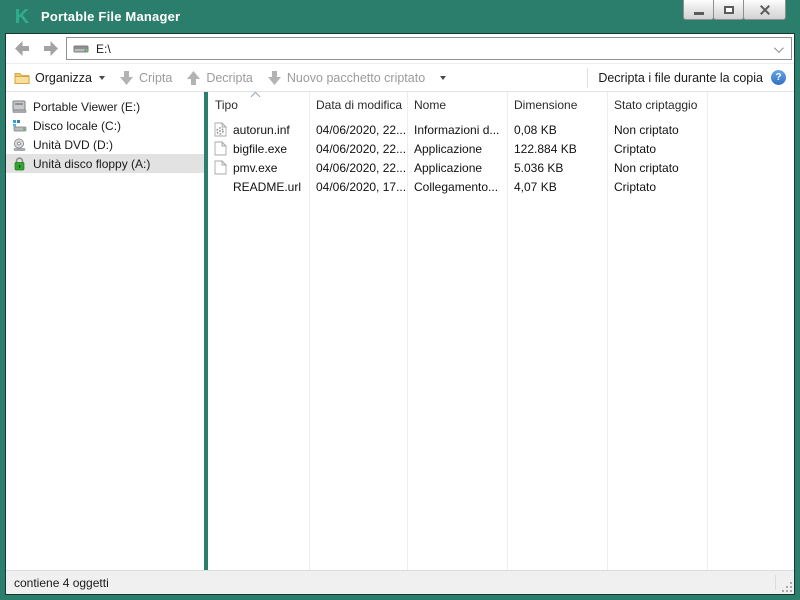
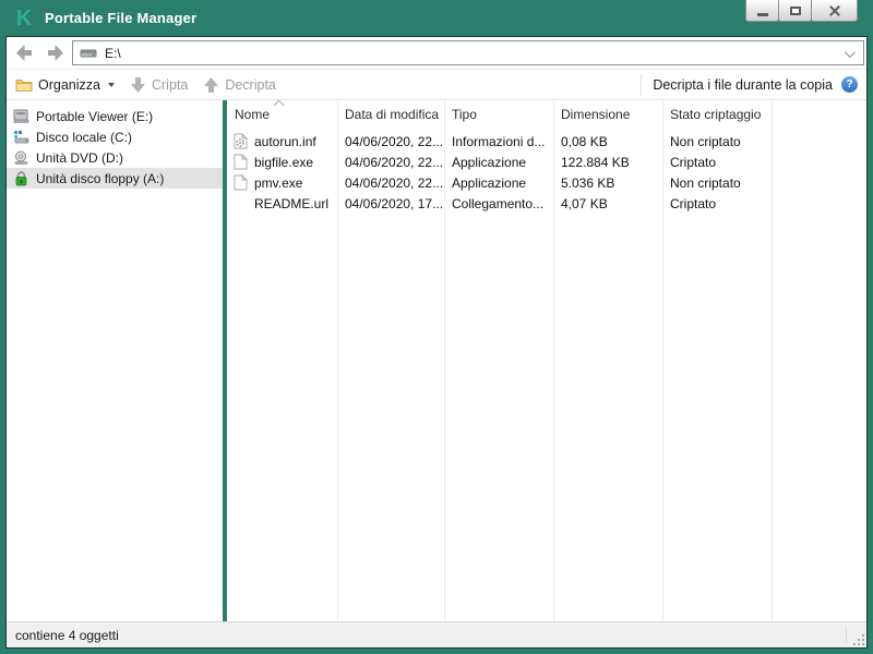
  K
  Portable File Manager
  E:\
  Organizza
  Cripta
  Decripta
- Nuovo pacchetto criptato
  Decripta i file durante la copia
  ?
  Portable Viewer (E:)
  Disco locale (C:)
  Unità DVD (D:)
  Unità disco floppy (A:)
- Tipo
+ Nome
  Data di modifica
- Nome
+ Tipo
  Dimensione
  Stato criptaggio
  autorun.inf
  04/06/2020, 22...
  Informazioni d...
  0,08 KB
  Non criptato
  bigfile.exe
  04/06/2020, 22...
  Applicazione
  122.884 KB
  Criptato
  pmv.exe
  04/06/2020, 22...
  Applicazione
  5.036 KB
  Non criptato
  README.url
  04/06/2020, 17...
  Collegamento...
  4,07 KB
  Criptato
  contiene 4 oggetti
